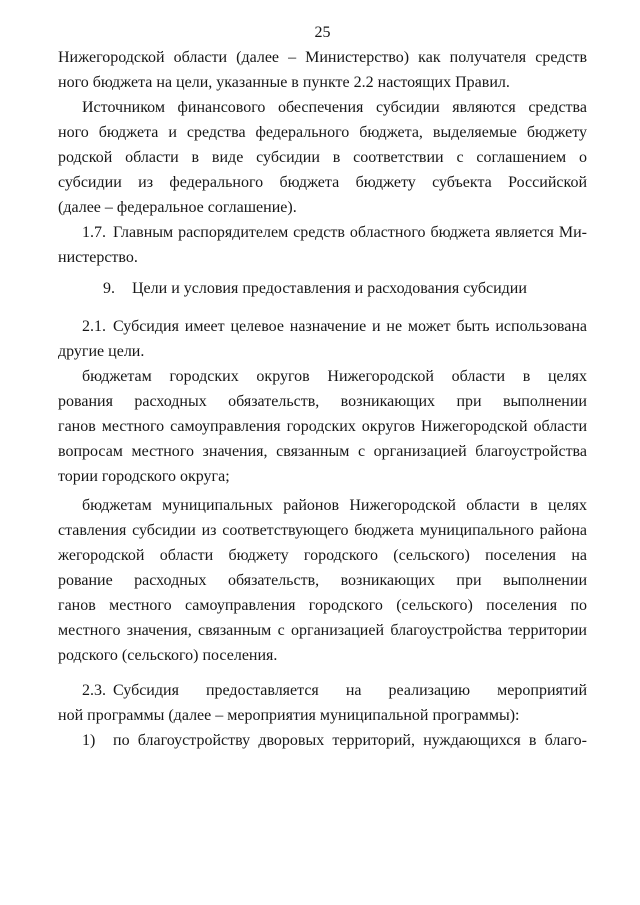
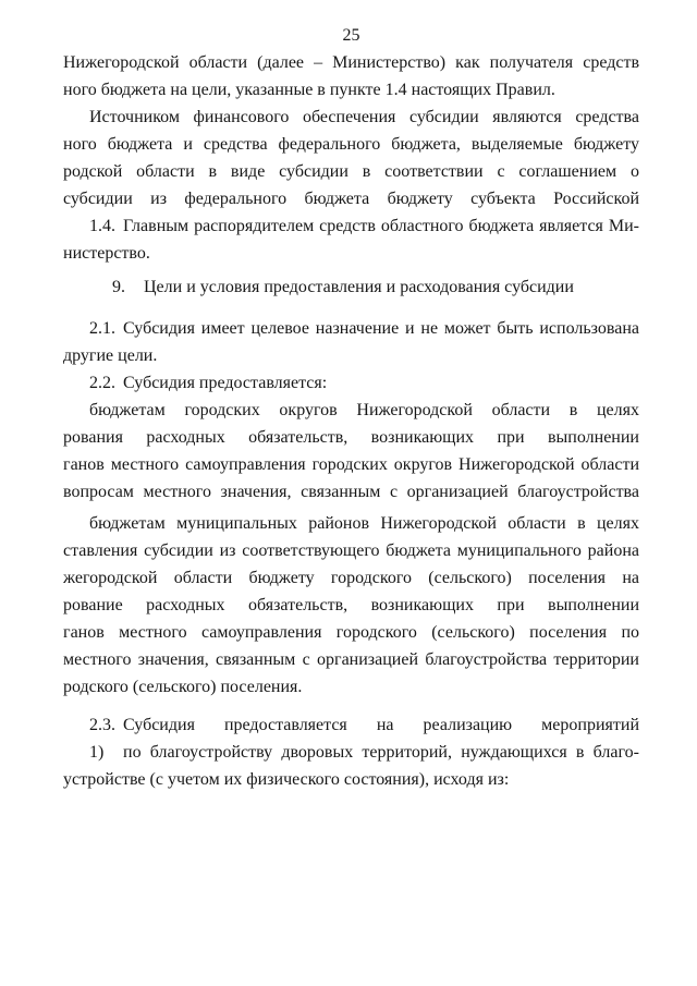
  25
  Нижегородской области (далее – Министерство) как получателя средств
- ного бюджета на цели, указанные в пункте 2.2 настоящих Правил.
+ ного бюджета на цели, указанные в пункте 1.4 настоящих Правил.
  Источником финансового обеспечения субсидии являются средства
  ного бюджета и средства федерального бюджета, выделяемые бюджету
  родской области в виде субсидии в соответствии с соглашением о
  субсидии из федерального бюджета бюджету субъекта Российской
- (далее – федеральное соглашение).
- 1.7. Главным распорядителем средств областного бюджета является Ми-
+ 1.4. Главным распорядителем средств областного бюджета является Ми-
  нистерство.
  9. Цели и условия предоставления и расходования субсидии
  2.1. Субсидия имеет целевое назначение и не может быть использована
  другие цели.
+ 2.2. Субсидия предоставляется:
  бюджетам городских округов Нижегородской области в целях
  рования расходных обязательств, возникающих при выполнении
  ганов местного самоуправления городских округов Нижегородской области
  вопросам местного значения, связанным с организацией благоустройства
- тории городского округа;
  бюджетам муниципальных районов Нижегородской области в целях
  ставления субсидии из соответствующего бюджета муниципального района
  жегородской области бюджету городского (сельского) поселения на
  рование расходных обязательств, возникающих при выполнении
  ганов местного самоуправления городского (сельского) поселения по
  местного значения, связанным с организацией благоустройства территории
  родского (сельского) поселения.
  2.3. Субсидия предоставляется на реализацию мероприятий
- ной программы (далее – мероприятия муниципальной программы):
  1) по благоустройству дворовых территорий, нуждающихся в благо-
+ устройстве (с учетом их физического состояния), исходя из:
